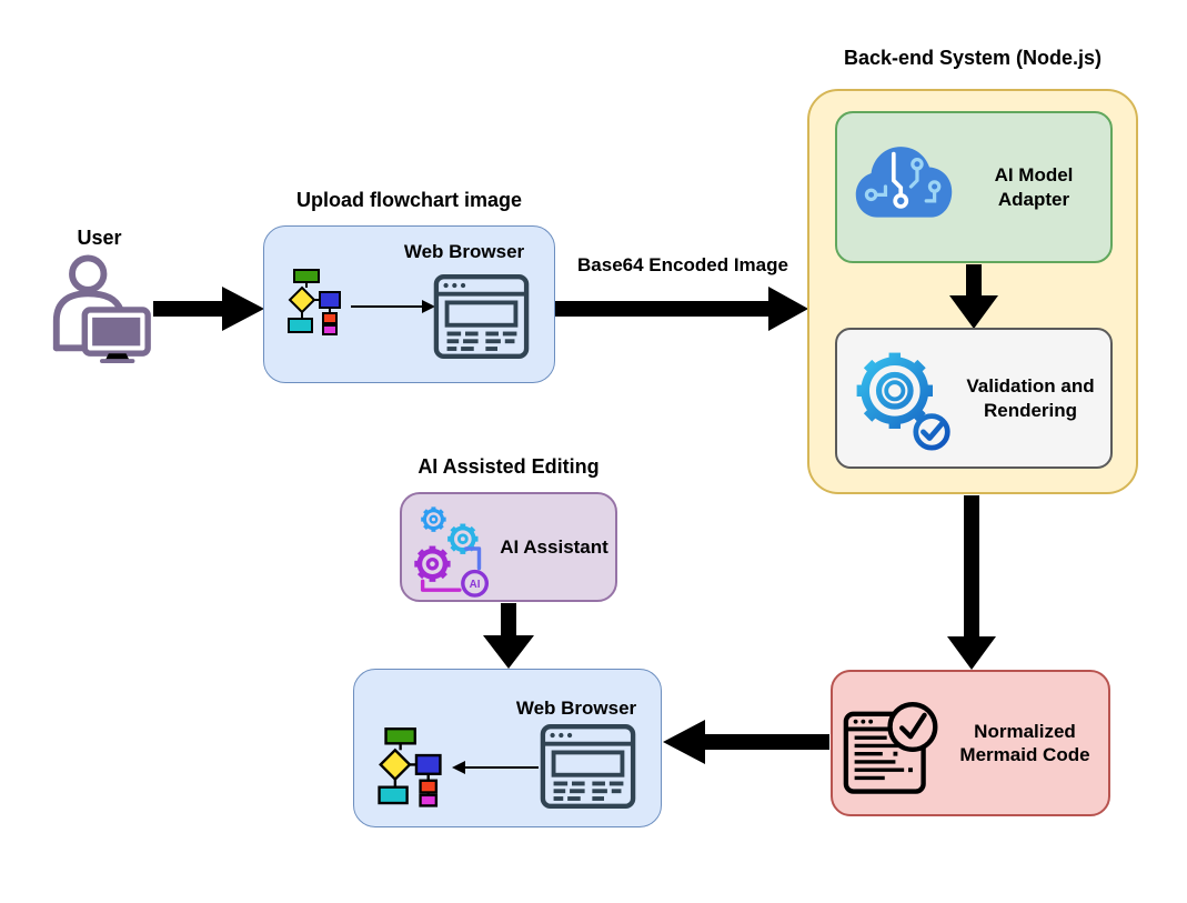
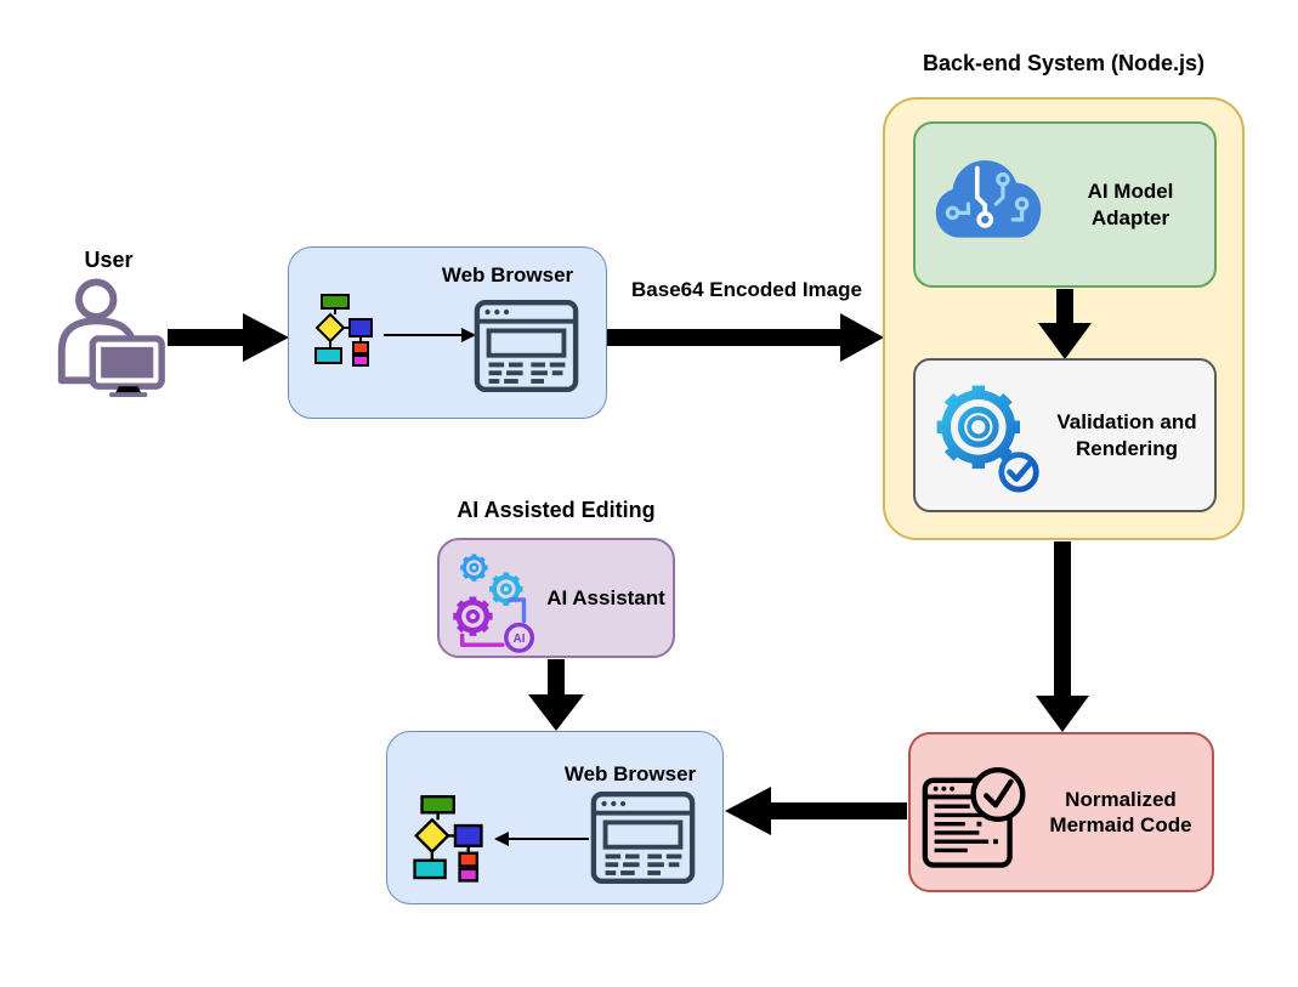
  User
- Upload flowchart image
  Web Browser
  Base64 Encoded Image
  Back-end System (Node.js)
  AI Model Adapter
  Validation and Rendering
  AI Assisted Editing
  AI
  AI Assistant
  Normalized Mermaid Code
  Web Browser
